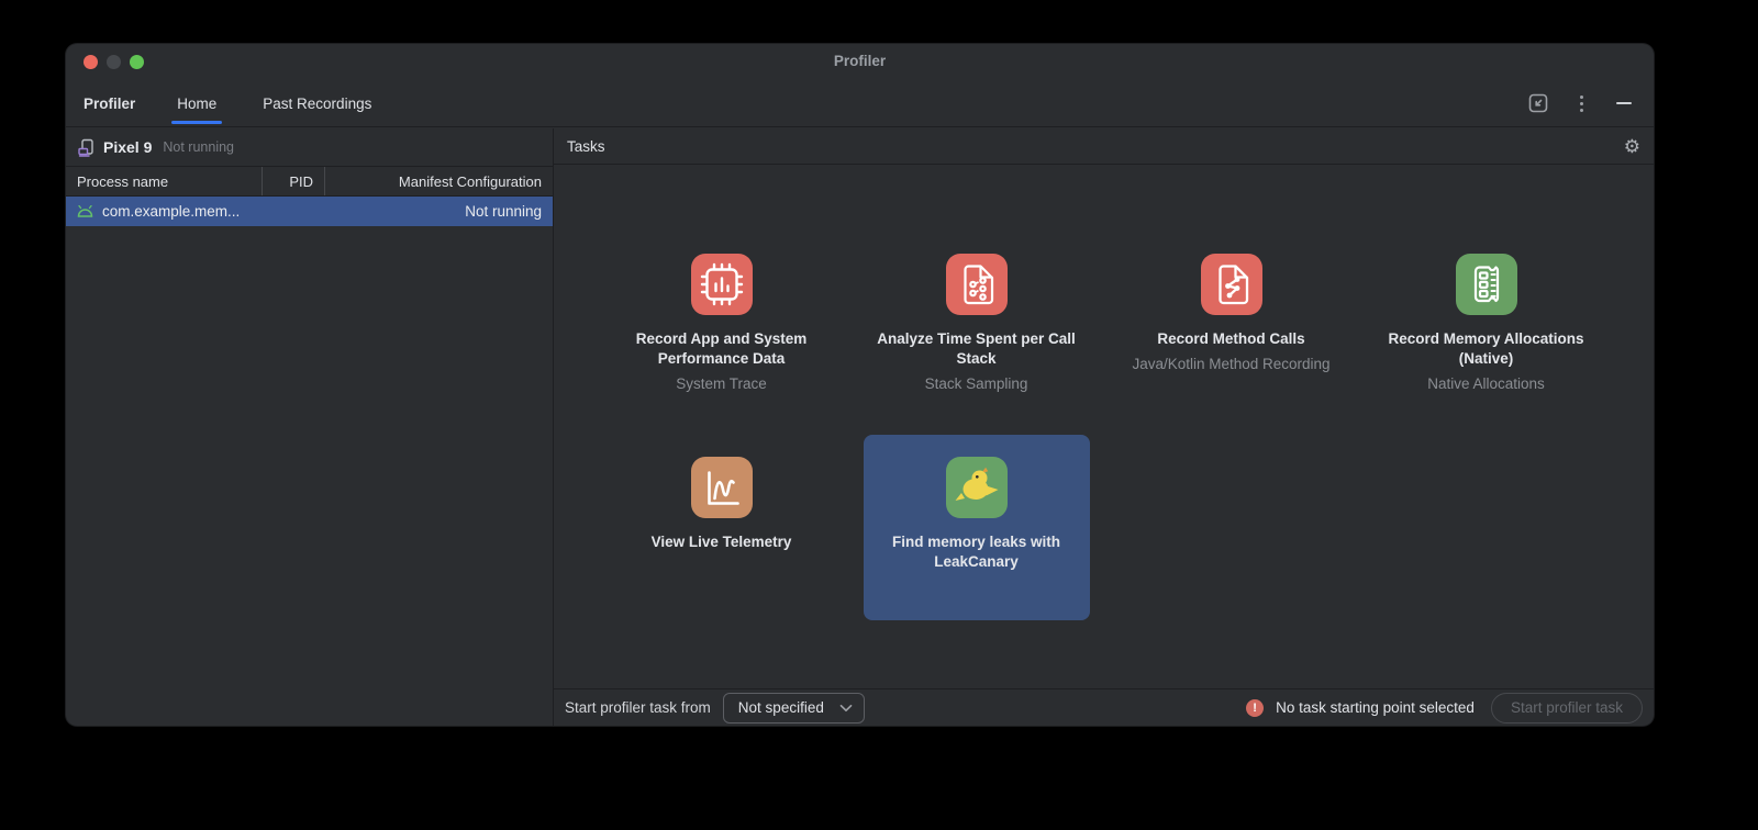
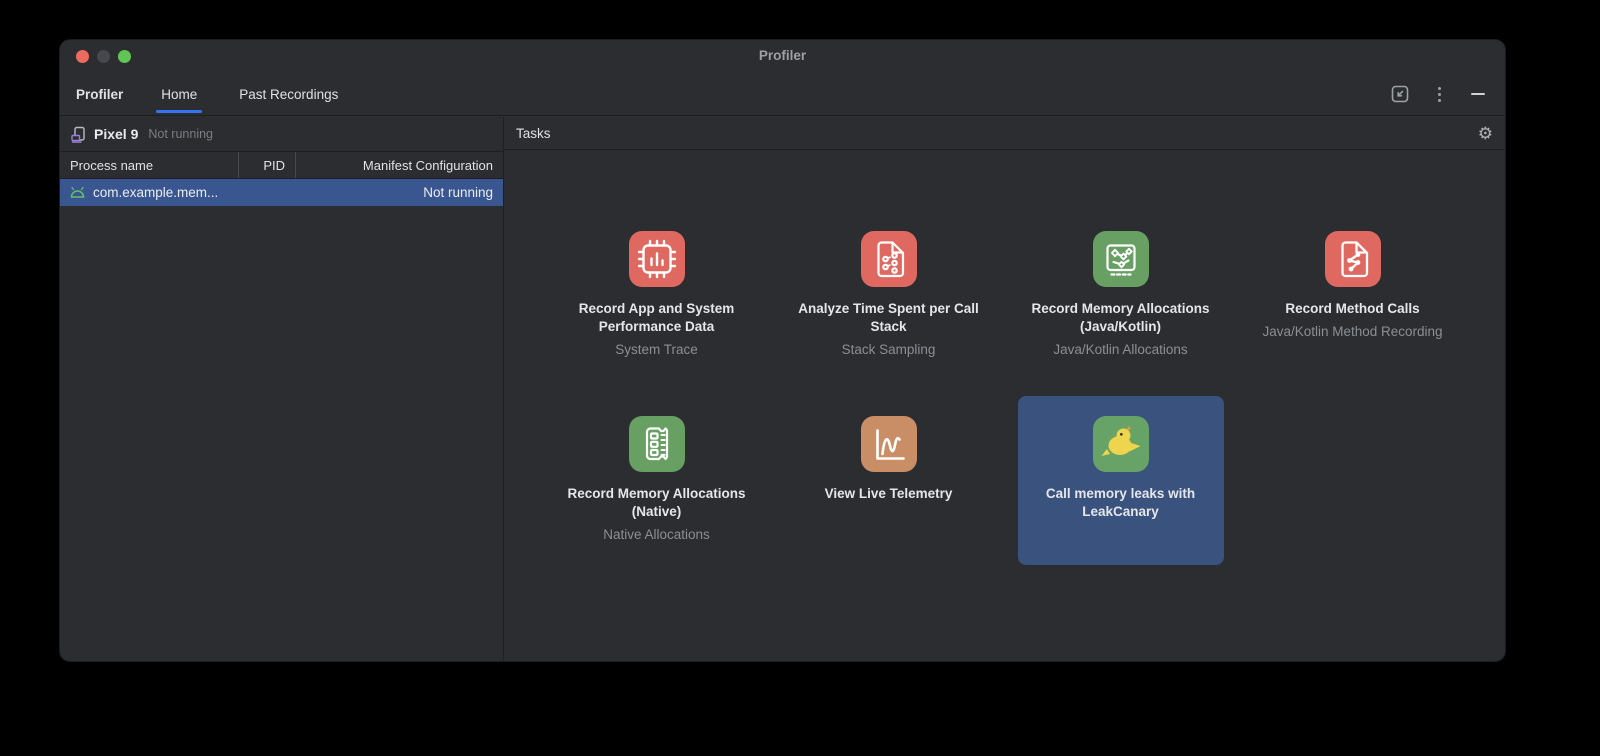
  Profiler
  Profiler
  Home
  Past Recordings
  Pixel 9
  Not running
  Process name
  PID
  Manifest Configuration
  com.example.mem...
  Not running
  Tasks
  ⚙
  Record App and System Performance Data
  System Trace
  Analyze Time Spent per Call Stack
  Stack Sampling
+ Record Memory Allocations (Java/Kotlin)
+ Java/Kotlin Allocations
  Record Method Calls
  Java/Kotlin Method Recording
  Record Memory Allocations (Native)
  Native Allocations
  View Live Telemetry
- Find memory leaks with LeakCanary
+ Call memory leaks with LeakCanary
- Start profiler task from
- Not specified
- !
- No task starting point selected
- Start profiler task
